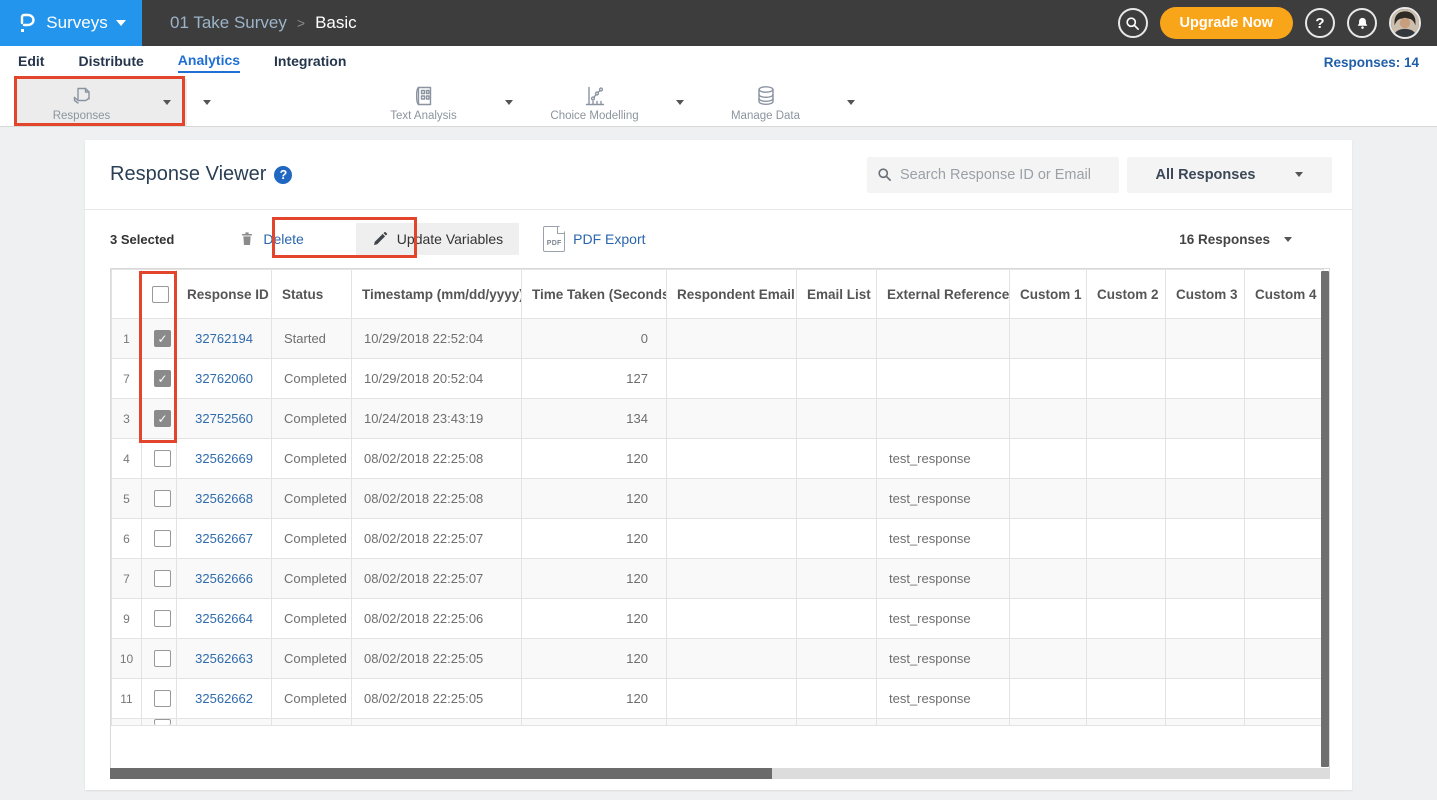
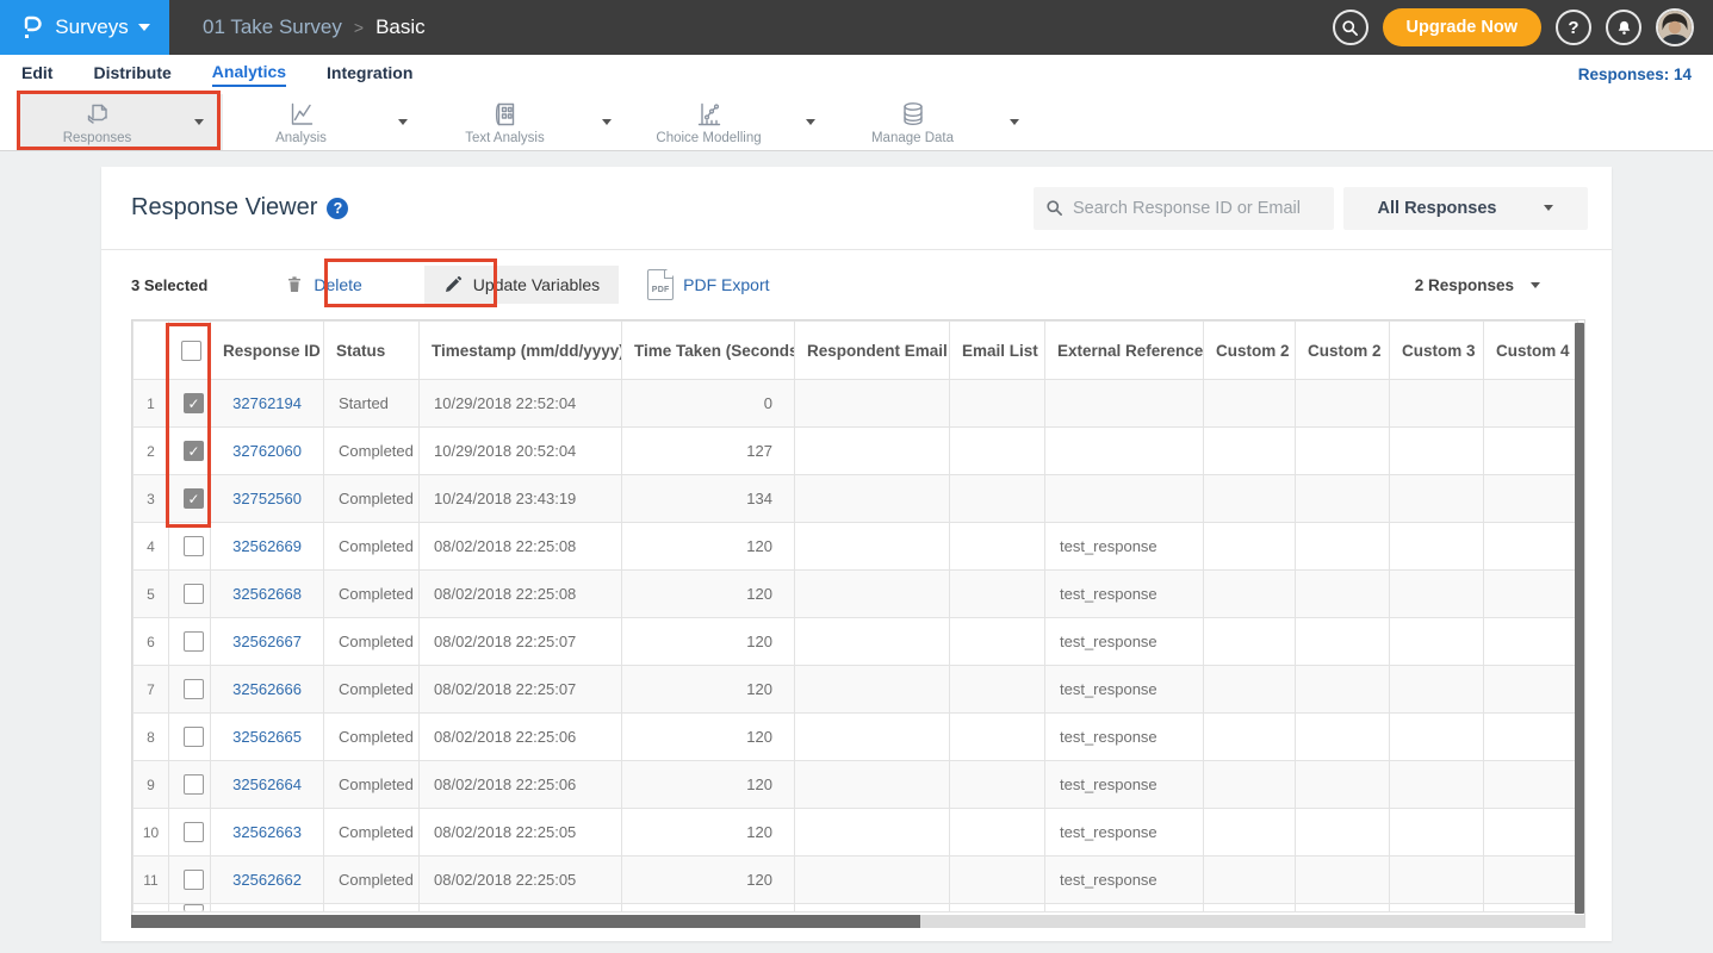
  Surveys
  01 Take Survey
  >
  Basic
  Upgrade Now
  ?
  Edit
  Distribute
  Analytics
  Integration
  Responses: 14
  Responses
+ Analysis
  Text Analysis
  Choice Modelling
  Manage Data
  Response Viewer
  ?
  Search Response ID or Email
  All Responses
  3 Selected
  Delete
  Update Variables
  PDF Export
- 16 Responses
+ 2 Responses
- 		Response ID	Status	Timestamp (mm/dd/yyyy	Time Taken (Seconds	Respondent Email	Email List	External Reference	Custom 1	Custom 2	Custom 3	Custom 4
+ 		Response ID	Status	Timestamp (mm/dd/yyyy	Time Taken (Seconds	Respondent Email	Email List	External Reference	Custom 2	Custom 2	Custom 3	Custom 4
  1	✓	32762194	Started	10/29/2018 22:52:04	0
- 7	✓	32762060	Completed	10/29/2018 20:52:04	127
+ 2	✓	32762060	Completed	10/29/2018 20:52:04	127
  3	✓	32752560	Completed	10/24/2018 23:43:19	134
  4		32562669	Completed	08/02/2018 22:25:08	120			test_response
  5		32562668	Completed	08/02/2018 22:25:08	120			test_response
  6		32562667	Completed	08/02/2018 22:25:07	120			test_response
  7		32562666	Completed	08/02/2018 22:25:07	120			test_response
+ 8		32562665	Completed	08/02/2018 22:25:06	120			test_response
  9		32562664	Completed	08/02/2018 22:25:06	120			test_response
  10		32562663	Completed	08/02/2018 22:25:05	120			test_response
  11		32562662	Completed	08/02/2018 22:25:05	120			test_response
